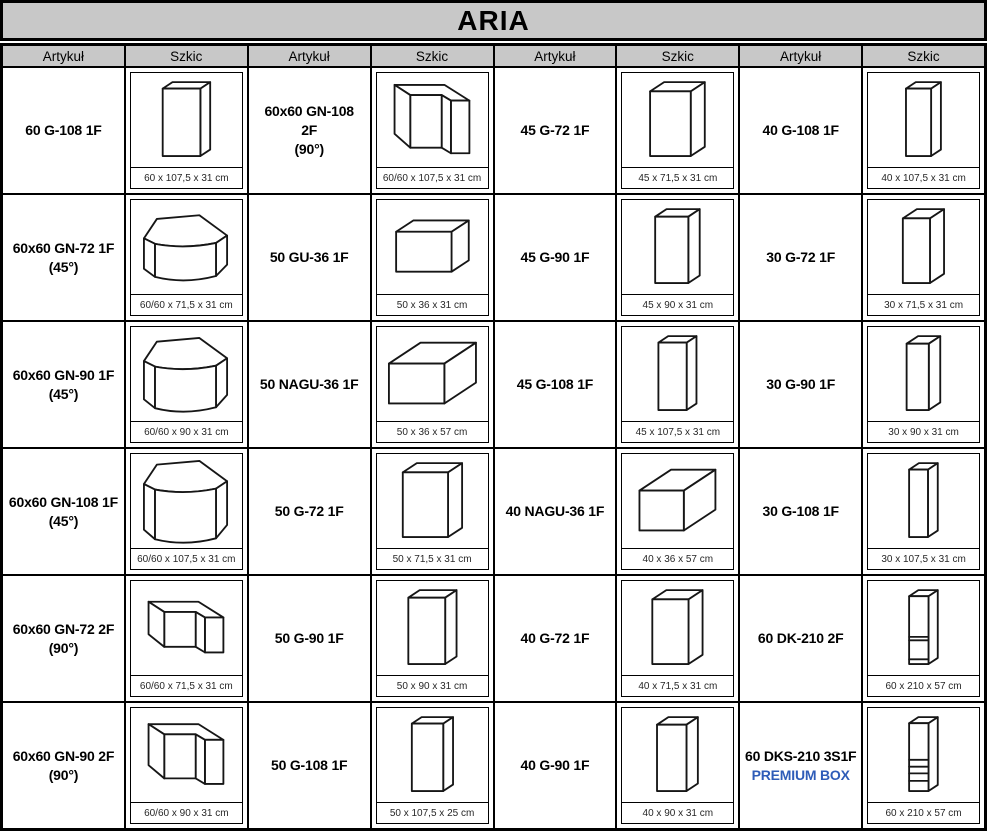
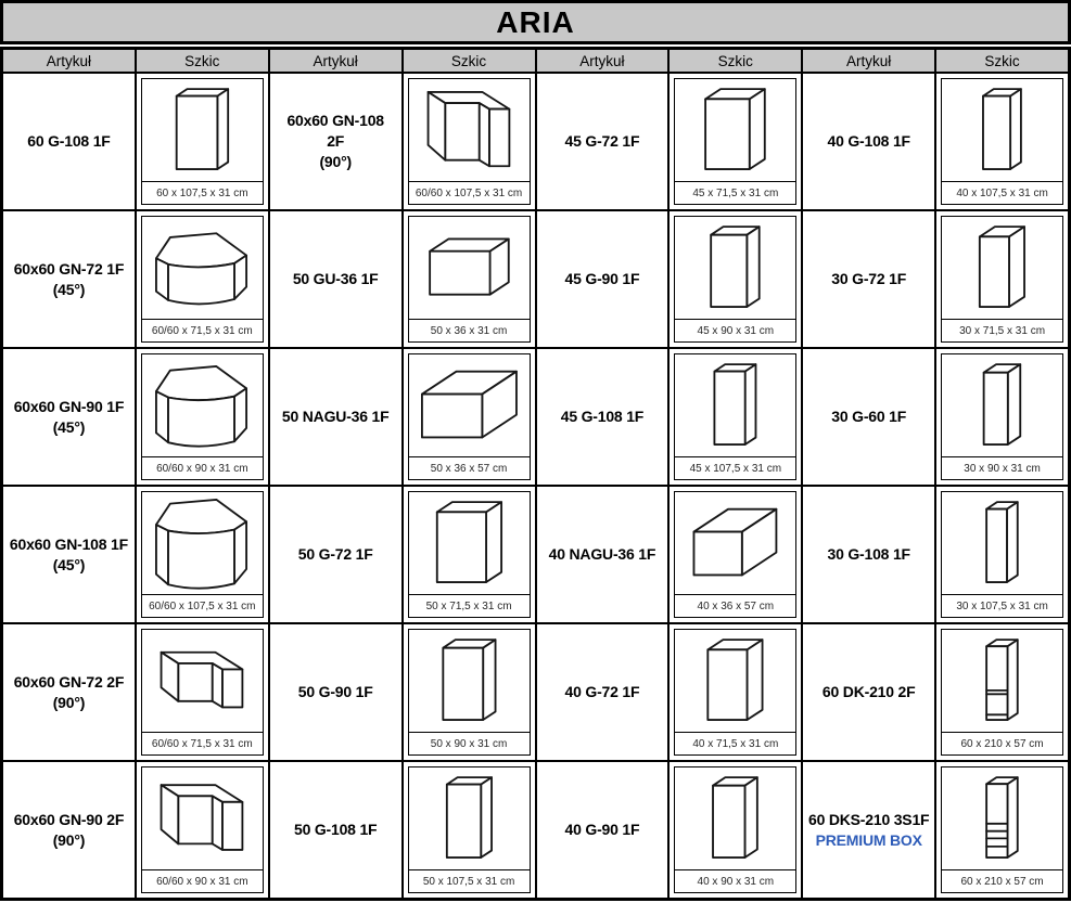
  ARIA
  Artykuł
  Szkic
  Artykuł
  Szkic
  Artykuł
  Szkic
  Artykuł
  Szkic
  60 G-108 1F
  60 x 107,5 x 31 cm
  60x60 GN-108
  2F
  (90°)
  60/60 x 107,5 x 31 cm
  45 G-72 1F
  45 x 71,5 x 31 cm
  40 G-108 1F
  40 x 107,5 x 31 cm
  60x60 GN-72 1F
  (45°)
  60/60 x 71,5 x 31 cm
  50 GU-36 1F
  50 x 36 x 31 cm
  45 G-90 1F
  45 x 90 x 31 cm
  30 G-72 1F
  30 x 71,5 x 31 cm
  60x60 GN-90 1F
  (45°)
  60/60 x 90 x 31 cm
  50 NAGU-36 1F
  50 x 36 x 57 cm
  45 G-108 1F
  45 x 107,5 x 31 cm
- 30 G-90 1F
+ 30 G-60 1F
  30 x 90 x 31 cm
  60x60 GN-108 1F
  (45°)
  60/60 x 107,5 x 31 cm
  50 G-72 1F
  50 x 71,5 x 31 cm
  40 NAGU-36 1F
  40 x 36 x 57 cm
  30 G-108 1F
  30 x 107,5 x 31 cm
  60x60 GN-72 2F
  (90°)
  60/60 x 71,5 x 31 cm
  50 G-90 1F
  50 x 90 x 31 cm
  40 G-72 1F
  40 x 71,5 x 31 cm
  60 DK-210 2F
  60 x 210 x 57 cm
  60x60 GN-90 2F
  (90°)
  60/60 x 90 x 31 cm
  50 G-108 1F
- 50 x 107,5 x 25 cm
+ 50 x 107,5 x 31 cm
  40 G-90 1F
  40 x 90 x 31 cm
  60 DKS-210 3S1F
  PREMIUM BOX
  60 x 210 x 57 cm
